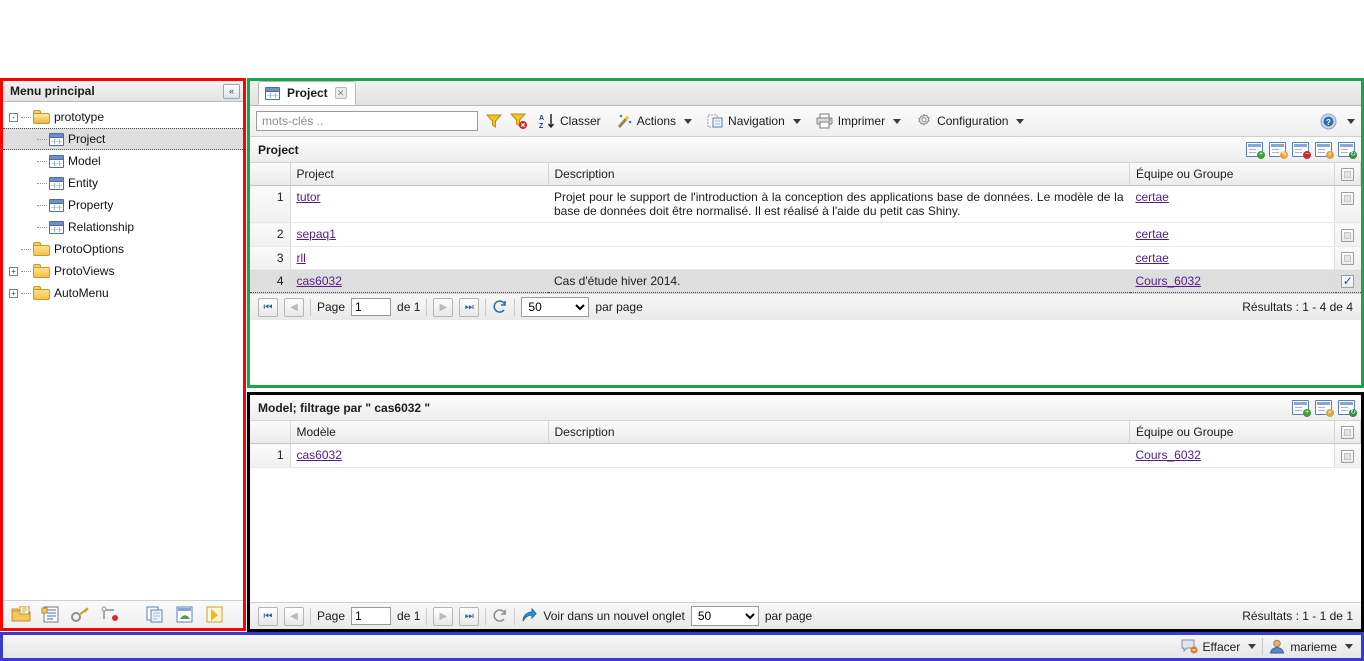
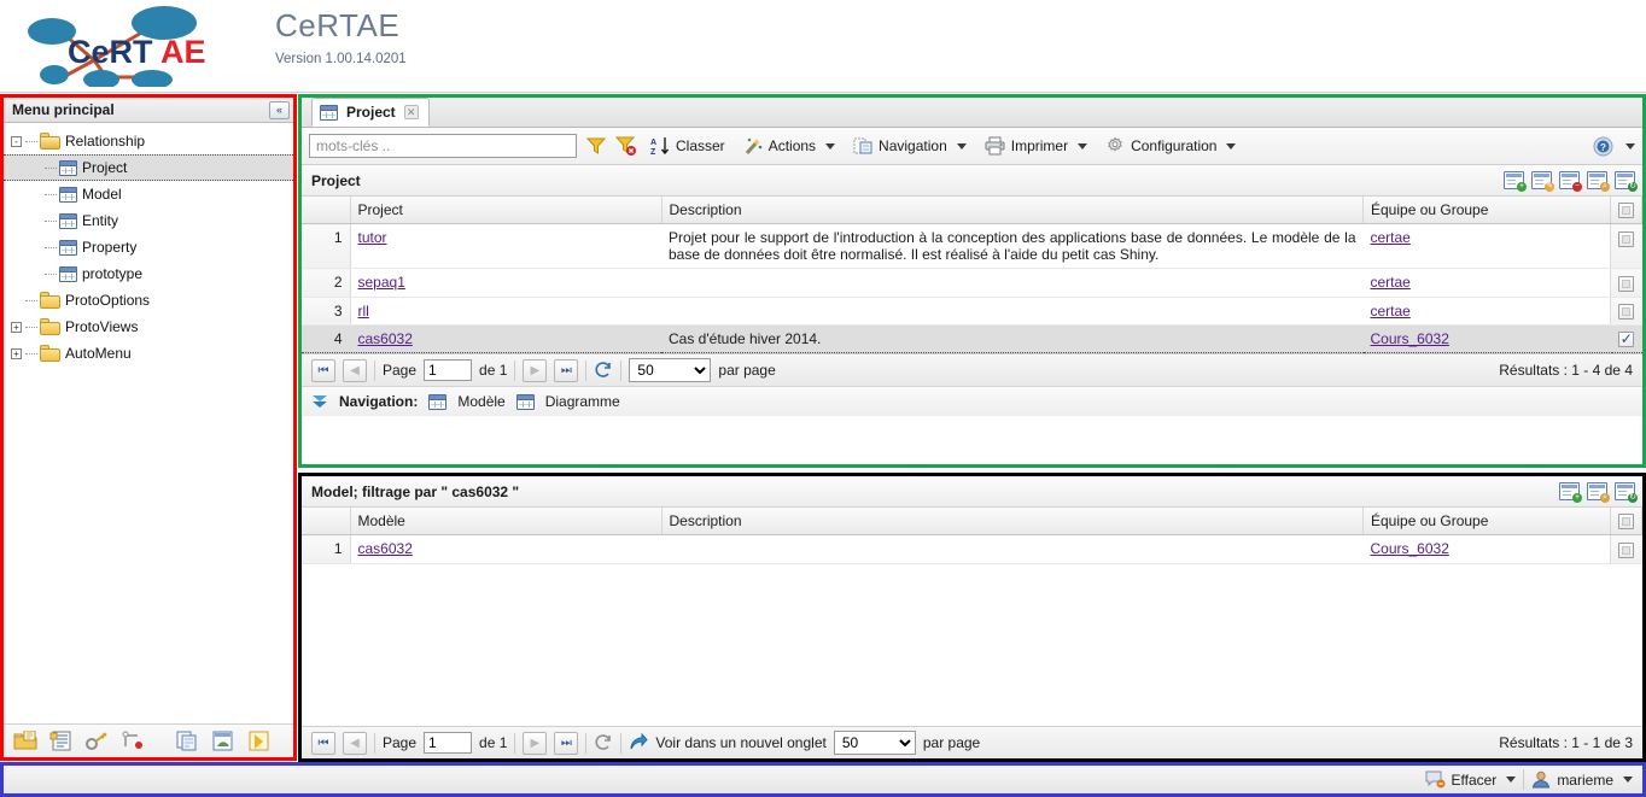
+ CeRT
+ AE
+ CeRTAE
+ Version 1.00.14.0201
  Menu principal
  «
  -
- prototype
+ Relationship
  Project
  Model
  Entity
  Property
- Relationship
+ prototype
  ProtoOptions
  +
  ProtoViews
  +
  AutoMenu
  Project
  ✕
  mots-clés ..
  Classer
  Actions
  Navigation
  Imprimer
  Configuration
  ?
  Project
  	Project	Description	Équipe ou Groupe
  1	tutor	Projet pour le support de l'introduction à la conception des applications base de données. Le modèle de la base de données doit être normalisé. Il est réalisé à l'aide du petit cas Shiny.	certae
  2	sepaq1		certae
  3	rll		certae
  4	cas6032	Cas d'étude hiver 2014.	Cours_6032
  ⏮
  ◀
  Page
  1
  de 1
  ▶
  ⏭
  50
  par page
  Résultats : 1 - 4 de 4
+ Navigation:
+ Modèle
+ Diagramme
  Model; filtrage par " cas6032 "
  	Modèle	Description	Équipe ou Groupe
  1	cas6032		Cours_6032
  ⏮
  ◀
  Page
  1
  de 1
  ▶
  ⏭
  Voir dans un nouvel onglet
  50
  par page
- Résultats : 1 - 1 de 1
+ Résultats : 1 - 1 de 3
  Effacer
  marieme
